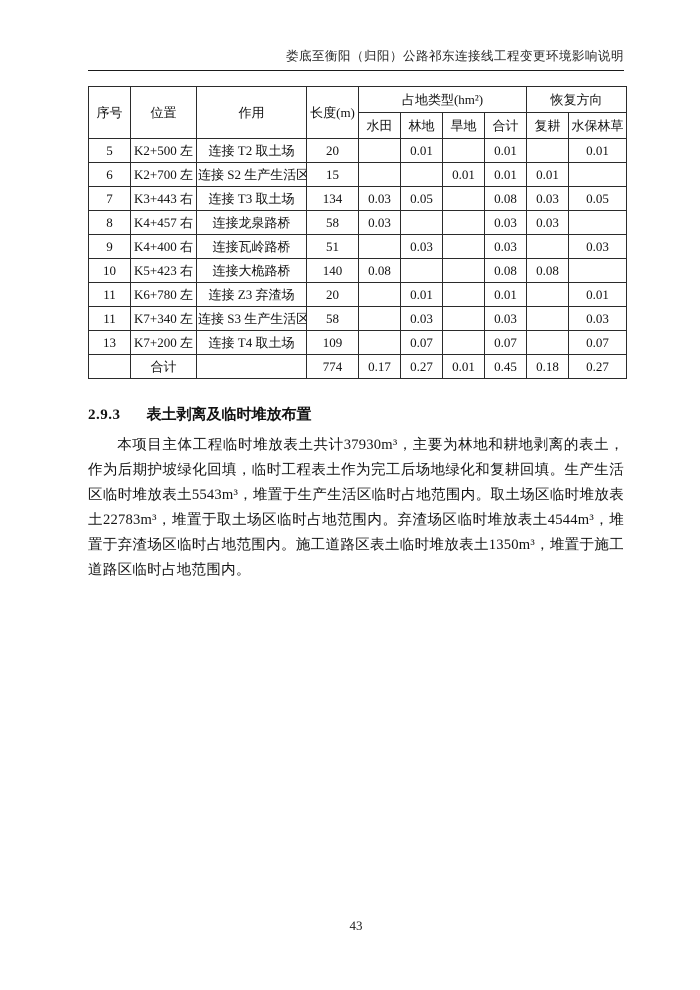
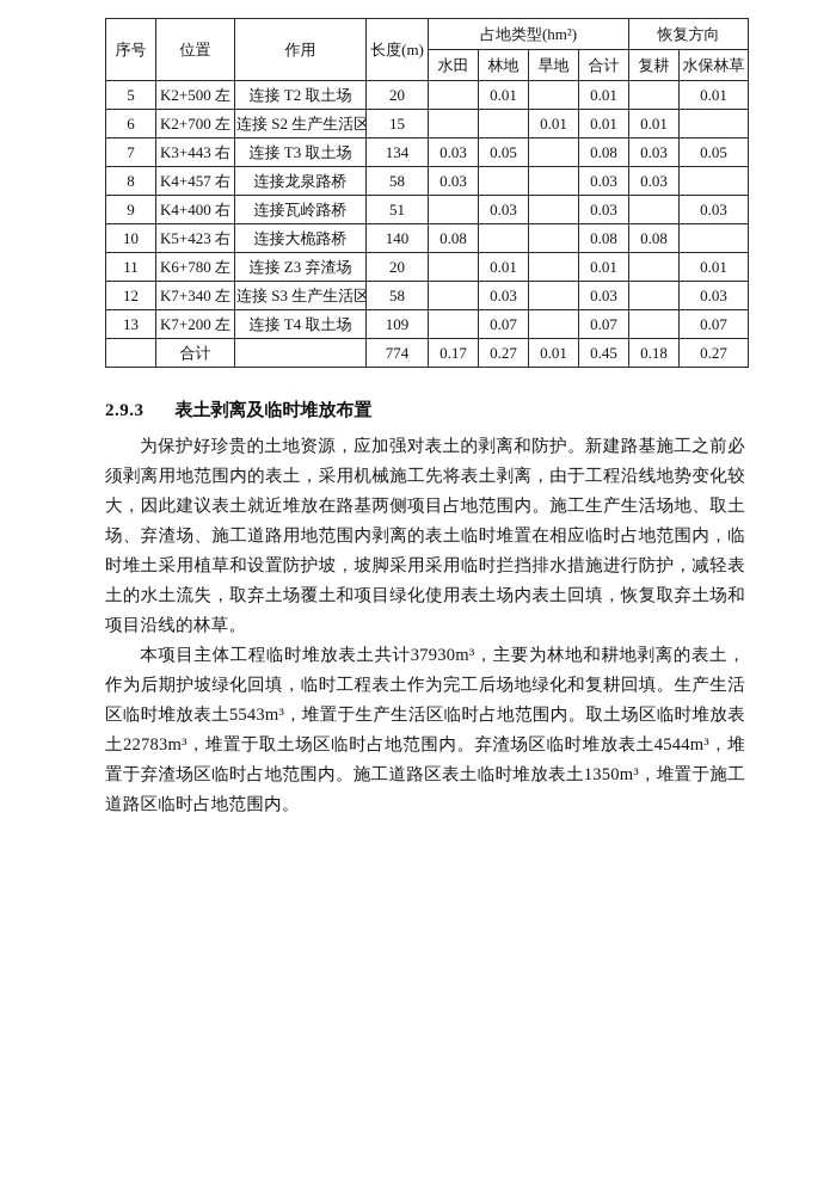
- 娄底至衡阳（归阳）公路祁东连接线工程变更环境影响说明
  序号	位置	作用	长度(m)	占地类型(hm²)	恢复方向
  水田	林地	旱地	合计	复耕	水保林草
  5	K2+500 左	连接 T2 取土场	20		0.01		0.01		0.01
  6	K2+700 左	连接 S2 生产生活区	15			0.01	0.01	0.01
  7	K3+443 右	连接 T3 取土场	134	0.03	0.05		0.08	0.03	0.05
  8	K4+457 右	连接龙泉路桥	58	0.03			0.03	0.03
  9	K4+400 右	连接瓦岭路桥	51		0.03		0.03		0.03
  10	K5+423 右	连接大桅路桥	140	0.08			0.08	0.08
  11	K6+780 左	连接 Z3 弃渣场	20		0.01		0.01		0.01
- 11	K7+340 左	连接 S3 生产生活区	58		0.03		0.03		0.03
+ 12	K7+340 左	连接 S3 生产生活区	58		0.03		0.03		0.03
  13	K7+200 左	连接 T4 取土场	109		0.07		0.07		0.07
  	合计		774	0.17	0.27	0.01	0.45	0.18	0.27
  2.9.3 表土剥离及临时堆放布置
+ 为保护好珍贵的土地资源，应加强对表土的剥离和防护。新建路基施工之前必须剥离用地范围内的表土，采用机械施工先将表土剥离，由于工程沿线地势变化较大，因此建议表土就近堆放在路基两侧项目占地范围内。施工生产生活场地、取土场、弃渣场、施工道路用地范围内剥离的表土临时堆置在相应临时占地范围内，临时堆土采用植草和设置防护坡，坡脚采用采用临时拦挡排水措施进行防护，减轻表土的水土流失，取弃土场覆土和项目绿化使用表土场内表土回填，恢复取弃土场和项目沿线的林草。
  本项目主体工程临时堆放表土共计37930m³，主要为林地和耕地剥离的表土，作为后期护坡绿化回填，临时工程表土作为完工后场地绿化和复耕回填。生产生活区临时堆放表土5543m³，堆置于生产生活区临时占地范围内。取土场区临时堆放表土22783m³，堆置于取土场区临时占地范围内。弃渣场区临时堆放表土4544m³，堆置于弃渣场区临时占地范围内。施工道路区表土临时堆放表土1350m³，堆置于施工道路区临时占地范围内。
- 43
